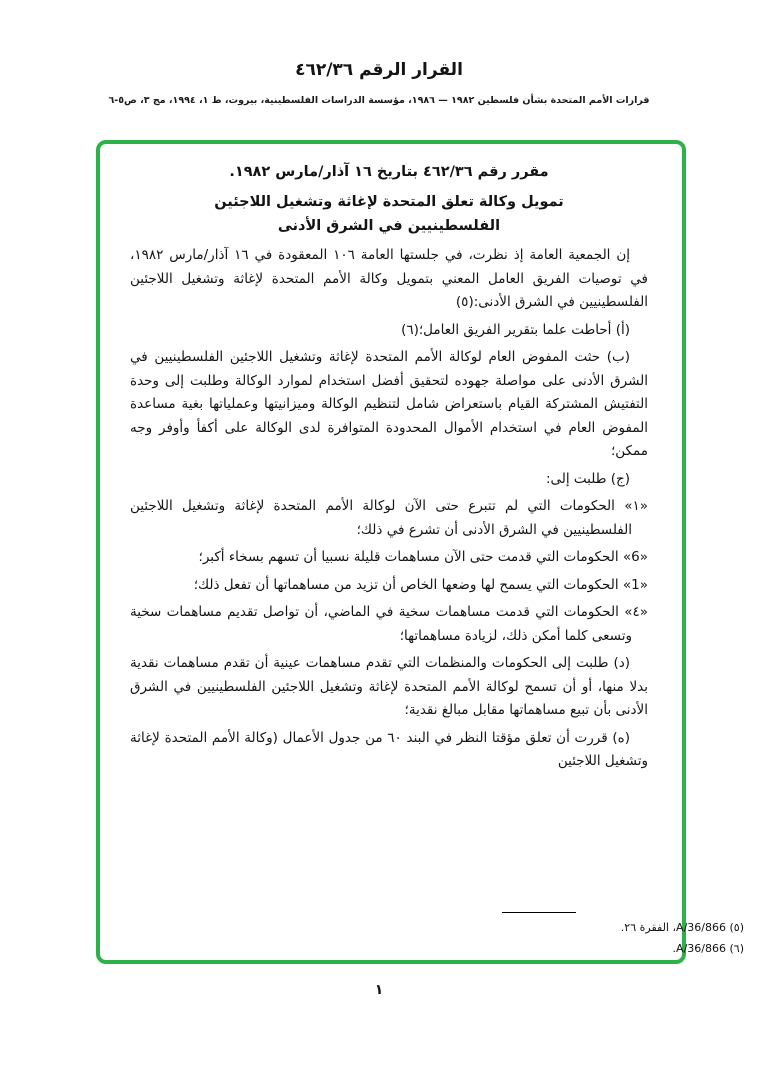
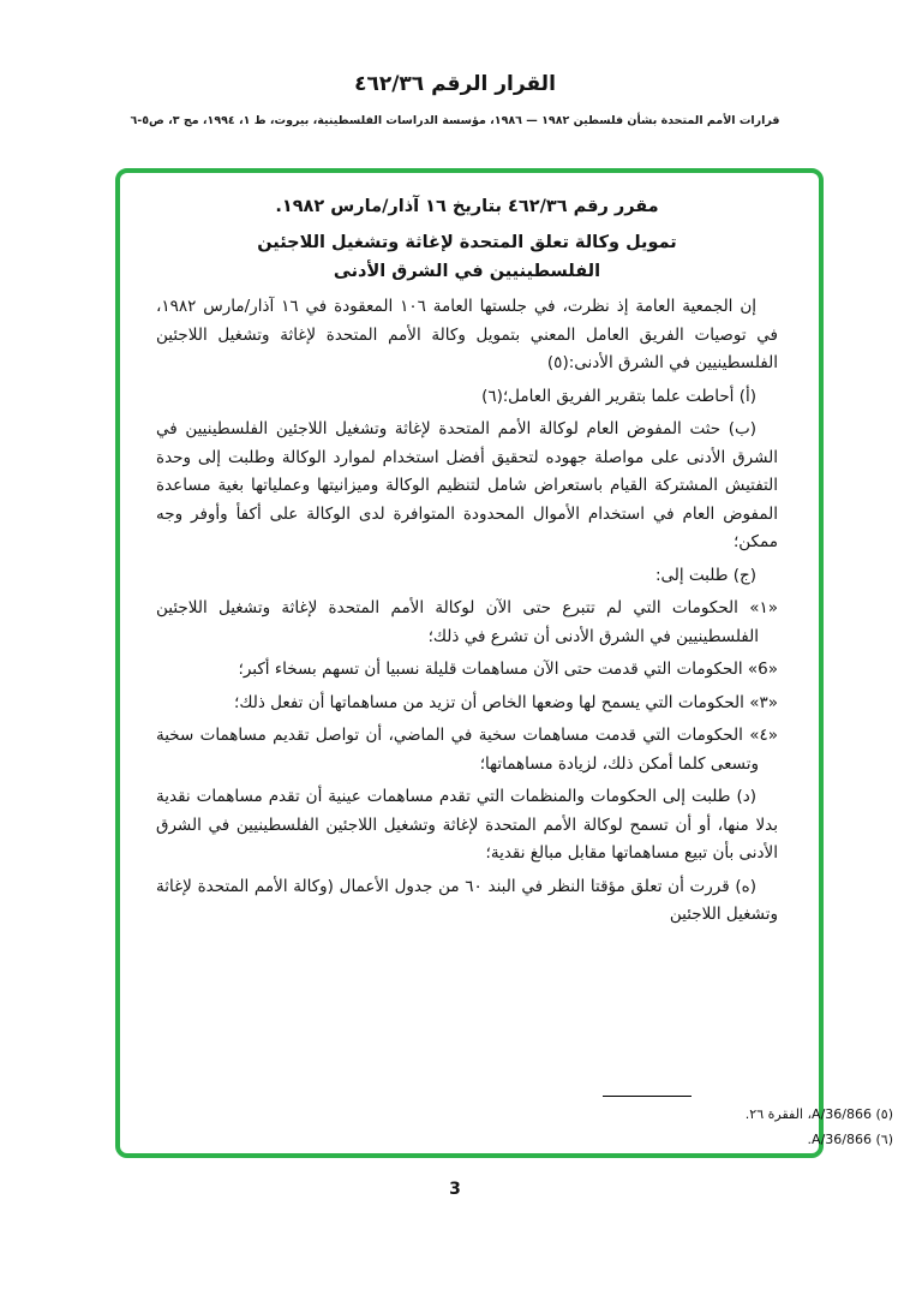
  القرار الرقم ٤٦٢/٣٦
  قرارات الأمم المتحدة بشأن فلسطين ١٩٨٢ — ١٩٨٦، مؤسسة الدراسات الفلسطينية، بيروت، ط ١، ١٩٩٤، مج ٣، ص٥-٦
  مقرر رقم ٤٦٢/٣٦ بتاريخ ١٦ آذار/مارس ١٩٨٢.
  تمويل وكالة تعلق المتحدة لإغاثة وتشغيل اللاجئين
  الفلسطينيين في الشرق الأدنى
  إن الجمعية العامة إذ نظرت، في جلستها العامة ١٠٦ المعقودة في ١٦ آذار/مارس ١٩٨٢، في توصيات الفريق العامل المعني بتمويل وكالة الأمم المتحدة لإغاثة وتشغيل اللاجئين الفلسطينيين في الشرق الأدنى:(٥)
  (أ) أحاطت علما بتقرير الفريق العامل؛(٦)
  (ب) حثت المفوض العام لوكالة الأمم المتحدة لإغاثة وتشغيل اللاجئين الفلسطينيين في الشرق الأدنى على مواصلة جهوده لتحقيق أفضل استخدام لموارد الوكالة وطلبت إلى وحدة التفتيش المشتركة القيام باستعراض شامل لتنظيم الوكالة وميزانيتها وعملياتها بغية مساعدة المفوض العام في استخدام الأموال المحدودة المتوافرة لدى الوكالة على أكفأ وأوفر وجه ممكن؛
  (ج) طلبت إلى:
  «١» الحكومات التي لم تتبرع حتى الآن لوكالة الأمم المتحدة لإغاثة وتشغيل اللاجئين الفلسطينيين في الشرق الأدنى أن تشرع في ذلك؛
  «6» الحكومات التي قدمت حتى الآن مساهمات قليلة نسبيا أن تسهم بسخاء أكبر؛
- «1» الحكومات التي يسمح لها وضعها الخاص أن تزيد من مساهماتها أن تفعل ذلك؛
+ «٣» الحكومات التي يسمح لها وضعها الخاص أن تزيد من مساهماتها أن تفعل ذلك؛
  «٤» الحكومات التي قدمت مساهمات سخية في الماضي، أن تواصل تقديم مساهمات سخية وتسعى كلما أمكن ذلك، لزيادة مساهماتها؛
  (د) طلبت إلى الحكومات والمنظمات التي تقدم مساهمات عينية أن تقدم مساهمات نقدية بدلا منها، أو أن تسمح لوكالة الأمم المتحدة لإغاثة وتشغيل اللاجئين الفلسطينيين في الشرق الأدنى بأن تبيع مساهماتها مقابل مبالغ نقدية؛
  (ه) قررت أن تعلق مؤقتا النظر في البند ٦٠ من جدول الأعمال (وكالة الأمم المتحدة لإغاثة وتشغيل اللاجئين
  (٥) A/36/866، الفقرة ٢٦.
  (٦) A/36/866.
- ١
+ 3
